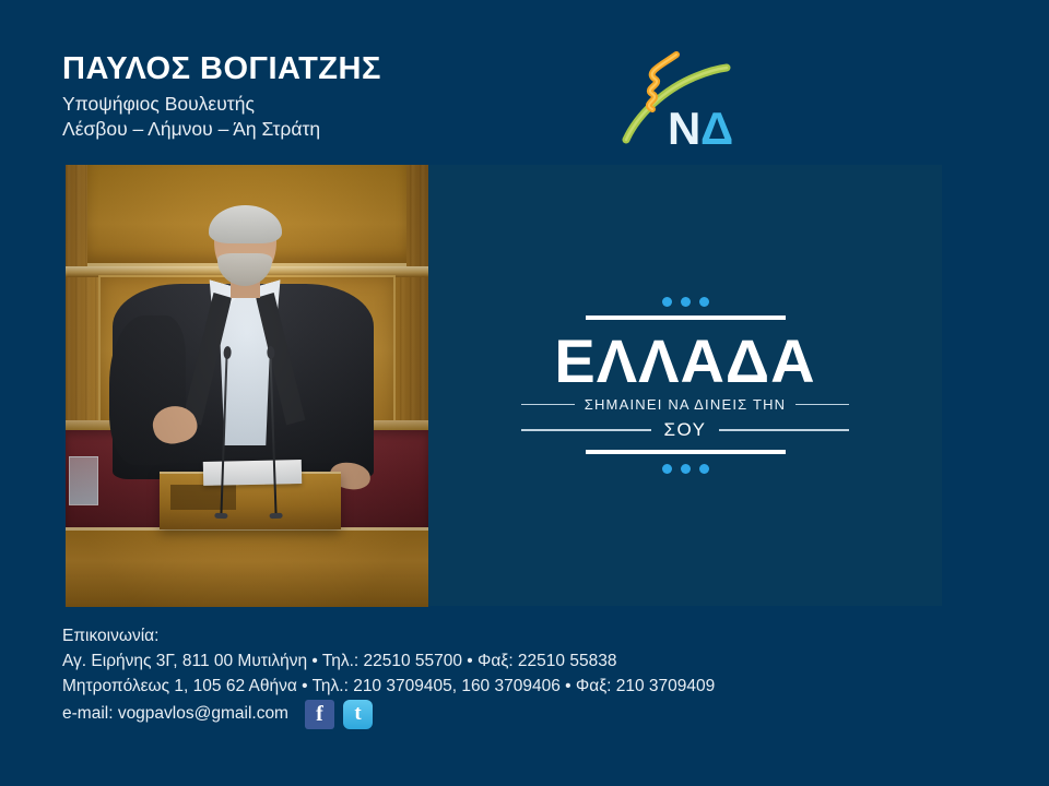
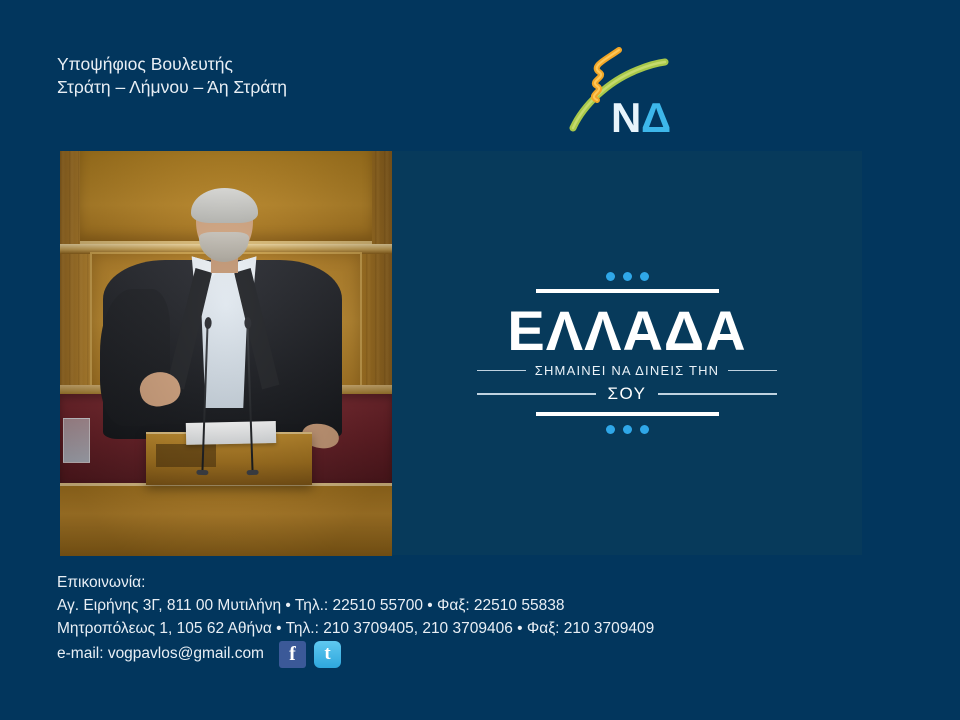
- ΠΑΥΛΟΣ ΒΟΓΙΑΤΖΗΣ
  Υποψήφιος Βουλευτής
- Λέσβου – Λήμνου – Άη Στράτη
+ Στράτη – Λήμνου – Άη Στράτη
  Ν
  Δ
  ΕΛΛΑΔΑ
  ΣΗΜΑΙΝΕΙ ΝΑ ΔΙΝΕΙΣ ΤΗΝ
  ΣΟΥ
  Επικοινωνία:
  Αγ. Ειρήνης 3Γ, 811 00 Μυτιλήνη • Τηλ.: 22510 55700 • Φαξ: 22510 55838
- Μητροπόλεως 1, 105 62 Αθήνα • Τηλ.: 210 3709405, 160 3709406 • Φαξ: 210 3709409
+ Μητροπόλεως 1, 105 62 Αθήνα • Τηλ.: 210 3709405, 210 3709406 • Φαξ: 210 3709409
  e-mail: vogpavlos@gmail.com
  f
  t
